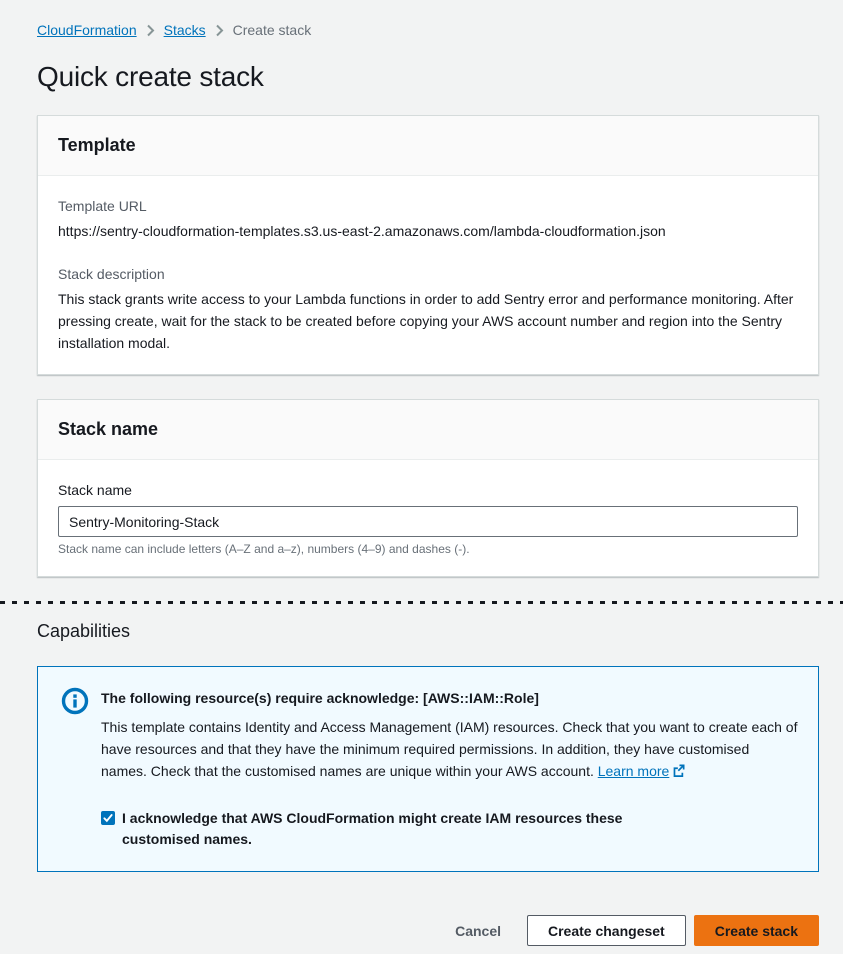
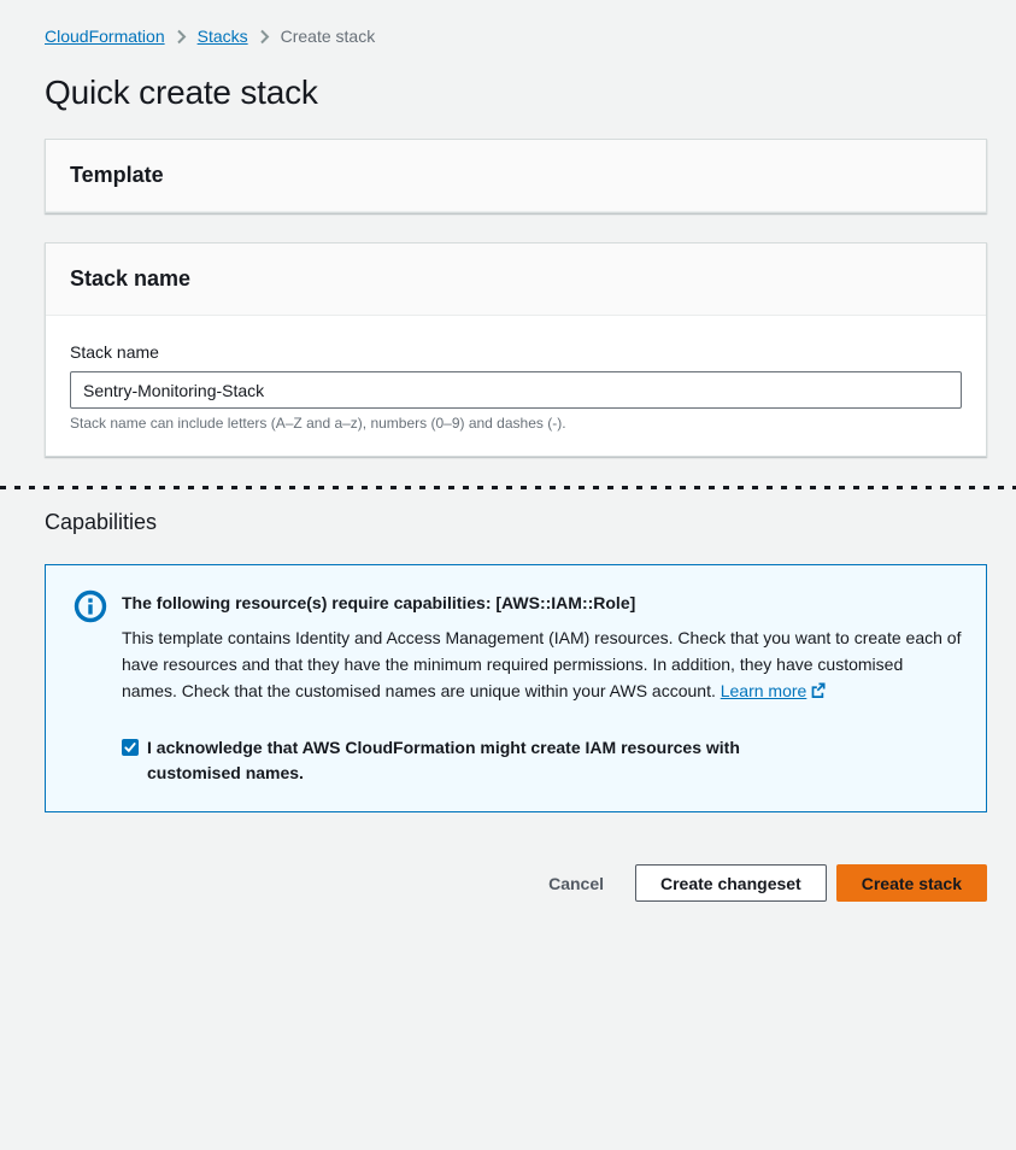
  CloudFormation
  Stacks
  Create stack
  Quick create stack
  Template
- Template URL
- https://sentry-cloudformation-templates.s3.us-east-2.amazonaws.com/lambda-cloudformation.json
- Stack description
- This stack grants write access to your Lambda functions in order to add Sentry error and performance monitoring. After pressing create, wait for the stack to be created before copying your AWS account number and region into the Sentry installation modal.
  Stack name
  Stack name
  Sentry-Monitoring-Stack
- Stack name can include letters (A–Z and a–z), numbers (4–9) and dashes (-).
+ Stack name can include letters (A–Z and a–z), numbers (0–9) and dashes (-).
  Capabilities
- The following resource(s) require acknowledge: [AWS::IAM::Role]
+ The following resource(s) require capabilities: [AWS::IAM::Role]
  This template contains Identity and Access Management (IAM) resources. Check that you want to create each of have resources and that they have the minimum required permissions. In addition, they have customised names. Check that the customised names are unique within your AWS account. Learn more
- I acknowledge that AWS CloudFormation might create IAM resources these customised names.
+ I acknowledge that AWS CloudFormation might create IAM resources with customised names.
  Cancel
  Create changeset
  Create stack
